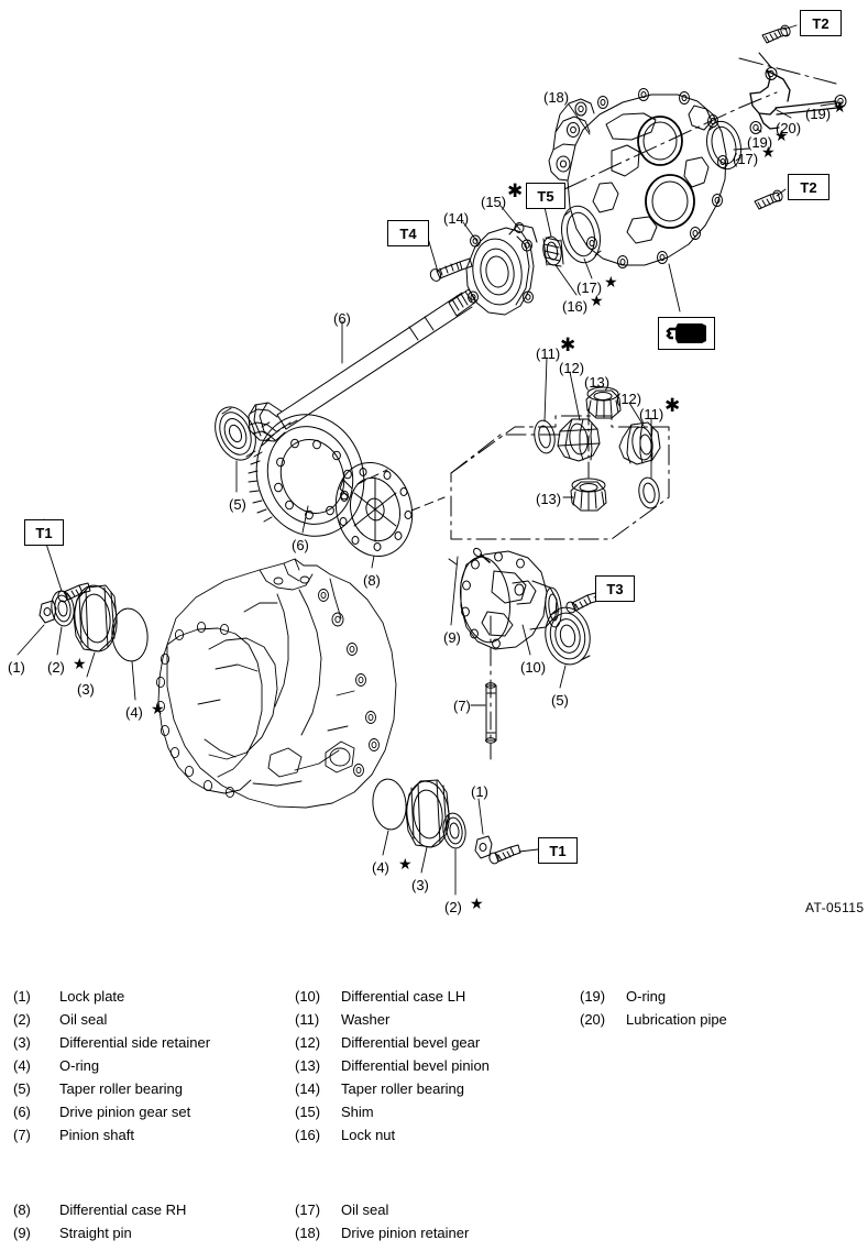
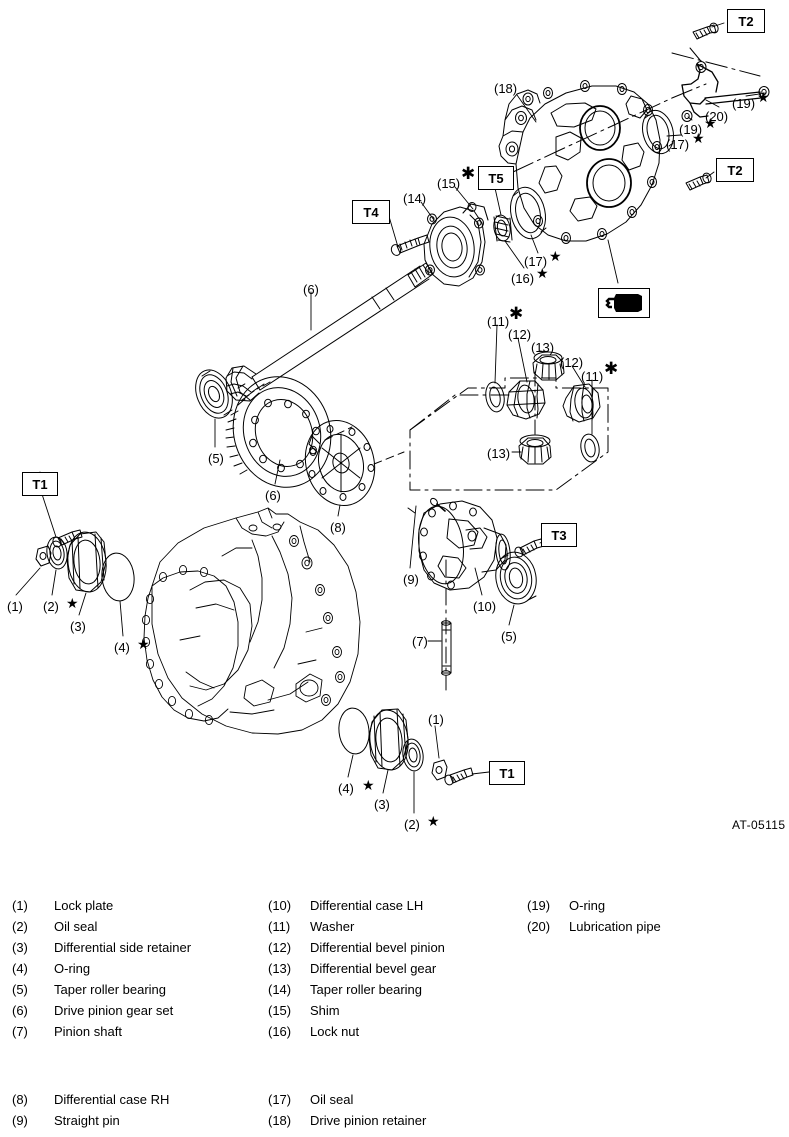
  T2
  T2
  T5
  T4
  T1
  T3
  T1
  (18)
  (19)
  (20)
  (19)
  (17)
  (15)
  (14)
  (17)
  (16)
  (6)
  (11)
  (12)
  (13)
  (12)
  (11)
  (13)
  (5)
  (6)
  (8)
  (9)
  (10)
  (5)
  (7)
  (1)
  (2)
  (3)
  (4)
  (1)
  (4)
  (3)
  (2)
  ★
  ★
  ★
  ★
  ★
  ★
  ★
  ★
  ★
  ✱
  ✱
  ✱
  AT-05115
  (1)
  Lock plate
  (2)
  Oil seal
  (3)
  Differential side retainer
  (4)
  O-ring
  (5)
  Taper roller bearing
  (6)
  Drive pinion gear set
  (7)
  Pinion shaft
  (10)
  Differential case LH
  (11)
  Washer
  (12)
- Differential bevel gear
+ Differential bevel pinion
  (13)
- Differential bevel pinion
+ Differential bevel gear
  (14)
  Taper roller bearing
  (15)
  Shim
  (16)
  Lock nut
  (19)
  O-ring
  (20)
  Lubrication pipe
  (8)
  Differential case RH
  (9)
  Straight pin
  (17)
  Oil seal
  (18)
  Drive pinion retainer
